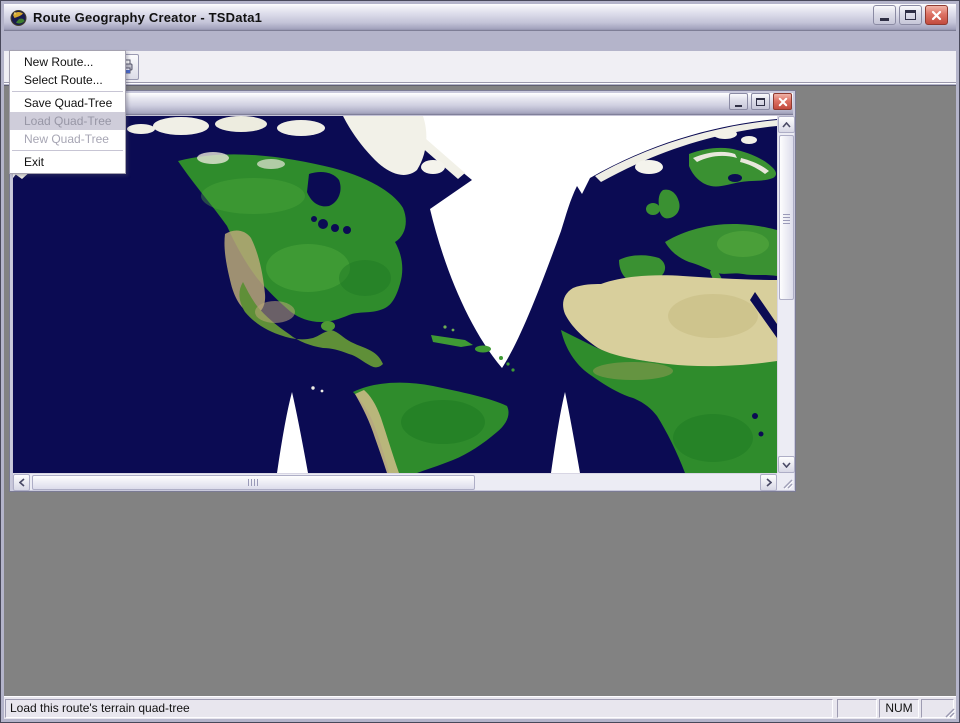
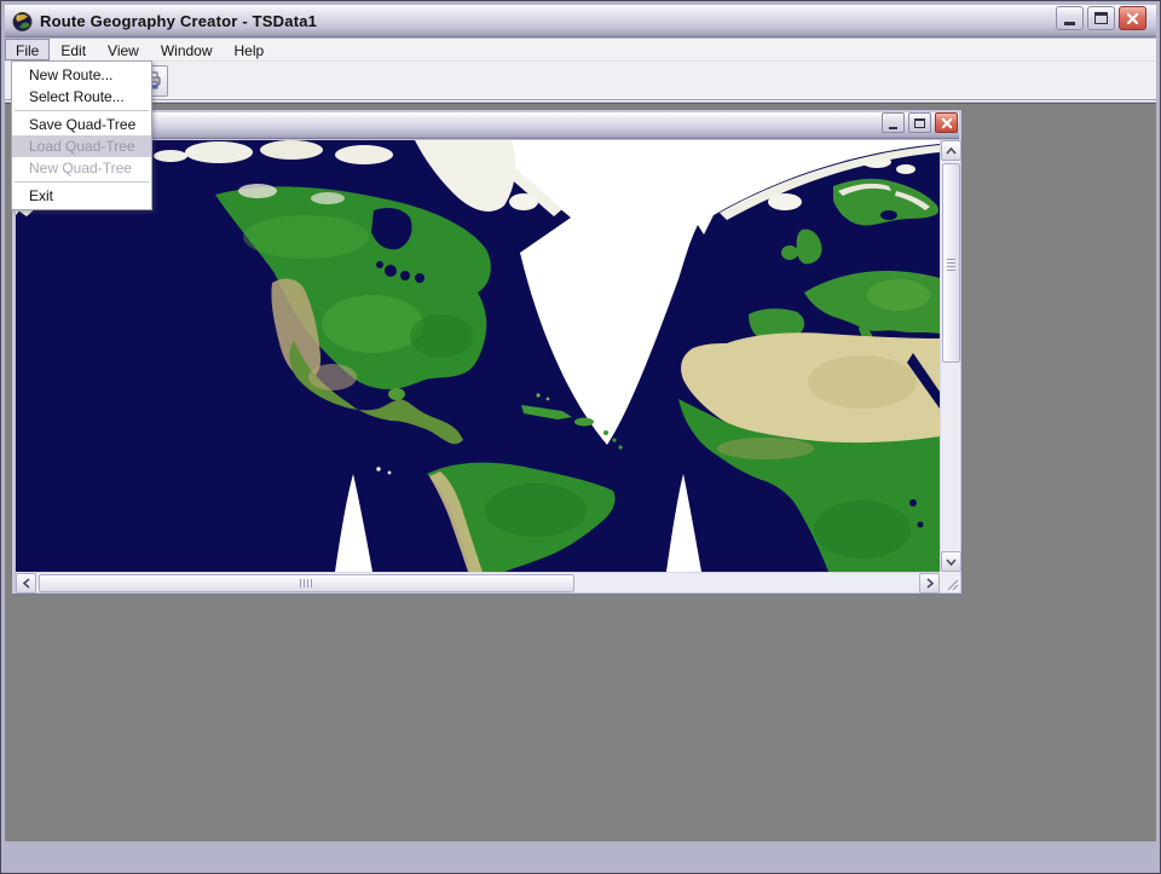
  Route Geography Creator - TSData1
+ File
+ Edit
+ View
+ Window
+ Help
  New Route...
  Select Route...
  Save Quad-Tree
  Load Quad-Tree
  New Quad-Tree
  Exit
- Load this route's terrain quad-tree
- NUM
